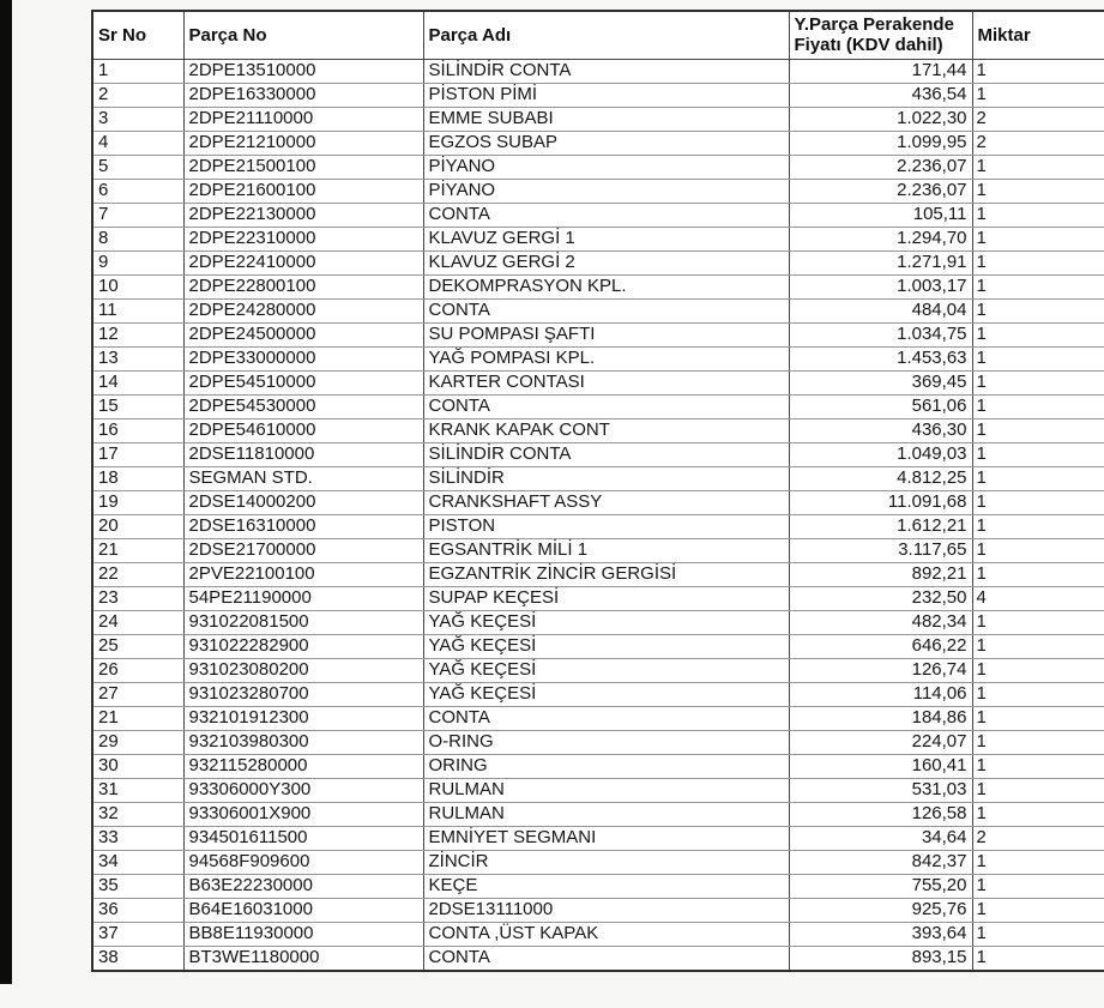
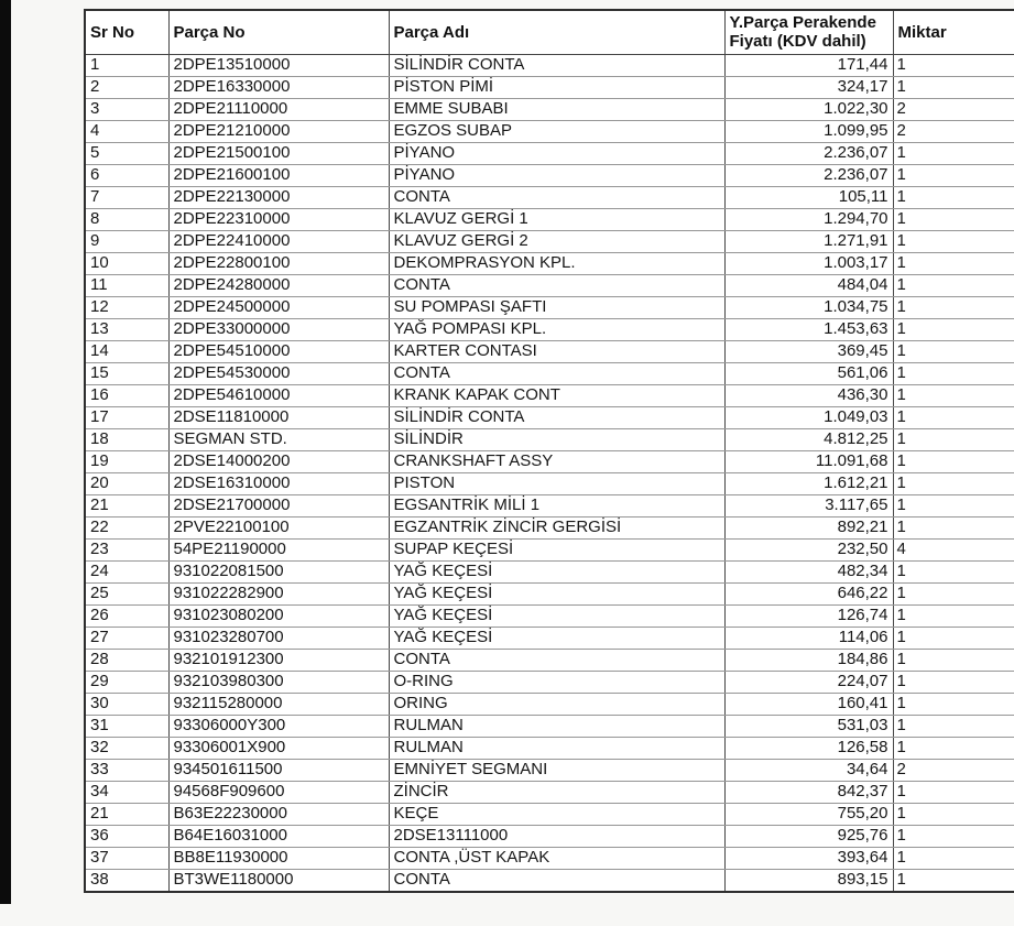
  Sr No	Parça No	Parça Adı	Y.Parça Perakende Fiyatı (KDV dahil)	Miktar
  1	2DPE13510000	SİLİNDİR CONTA	171,44	1
- 2	2DPE16330000	PİSTON PİMİ	436,54	1
+ 2	2DPE16330000	PİSTON PİMİ	324,17	1
  3	2DPE21110000	EMME SUBABI	1.022,30	2
  4	2DPE21210000	EGZOS SUBAP	1.099,95	2
  5	2DPE21500100	PİYANO	2.236,07	1
  6	2DPE21600100	PİYANO	2.236,07	1
  7	2DPE22130000	CONTA	105,11	1
  8	2DPE22310000	KLAVUZ GERGİ 1	1.294,70	1
  9	2DPE22410000	KLAVUZ GERGİ 2	1.271,91	1
  10	2DPE22800100	DEKOMPRASYON KPL.	1.003,17	1
  11	2DPE24280000	CONTA	484,04	1
  12	2DPE24500000	SU POMPASI ŞAFTI	1.034,75	1
  13	2DPE33000000	YAĞ POMPASI KPL.	1.453,63	1
  14	2DPE54510000	KARTER CONTASI	369,45	1
  15	2DPE54530000	CONTA	561,06	1
  16	2DPE54610000	KRANK KAPAK CONT	436,30	1
  17	2DSE11810000	SİLİNDİR CONTA	1.049,03	1
  18	SEGMAN STD.	SİLİNDİR	4.812,25	1
  19	2DSE14000200	CRANKSHAFT ASSY	11.091,68	1
  20	2DSE16310000	PISTON	1.612,21	1
  21	2DSE21700000	EGSANTRİK MİLİ 1	3.117,65	1
  22	2PVE22100100	EGZANTRİK ZİNCİR GERGİSİ	892,21	1
  23	54PE21190000	SUPAP KEÇESİ	232,50	4
  24	931022081500	YAĞ KEÇESİ	482,34	1
  25	931022282900	YAĞ KEÇESİ	646,22	1
  26	931023080200	YAĞ KEÇESİ	126,74	1
  27	931023280700	YAĞ KEÇESİ	114,06	1
- 21	932101912300	CONTA	184,86	1
+ 28	932101912300	CONTA	184,86	1
  29	932103980300	O-RING	224,07	1
  30	932115280000	ORING	160,41	1
  31	93306000Y300	RULMAN	531,03	1
  32	93306001X900	RULMAN	126,58	1
  33	934501611500	EMNİYET SEGMANI	34,64	2
  34	94568F909600	ZİNCİR	842,37	1
- 35	B63E22230000	KEÇE	755,20	1
+ 21	B63E22230000	KEÇE	755,20	1
  36	B64E16031000	2DSE13111000	925,76	1
  37	BB8E11930000	CONTA ,ÜST KAPAK	393,64	1
  38	BT3WE1180000	CONTA	893,15	1
